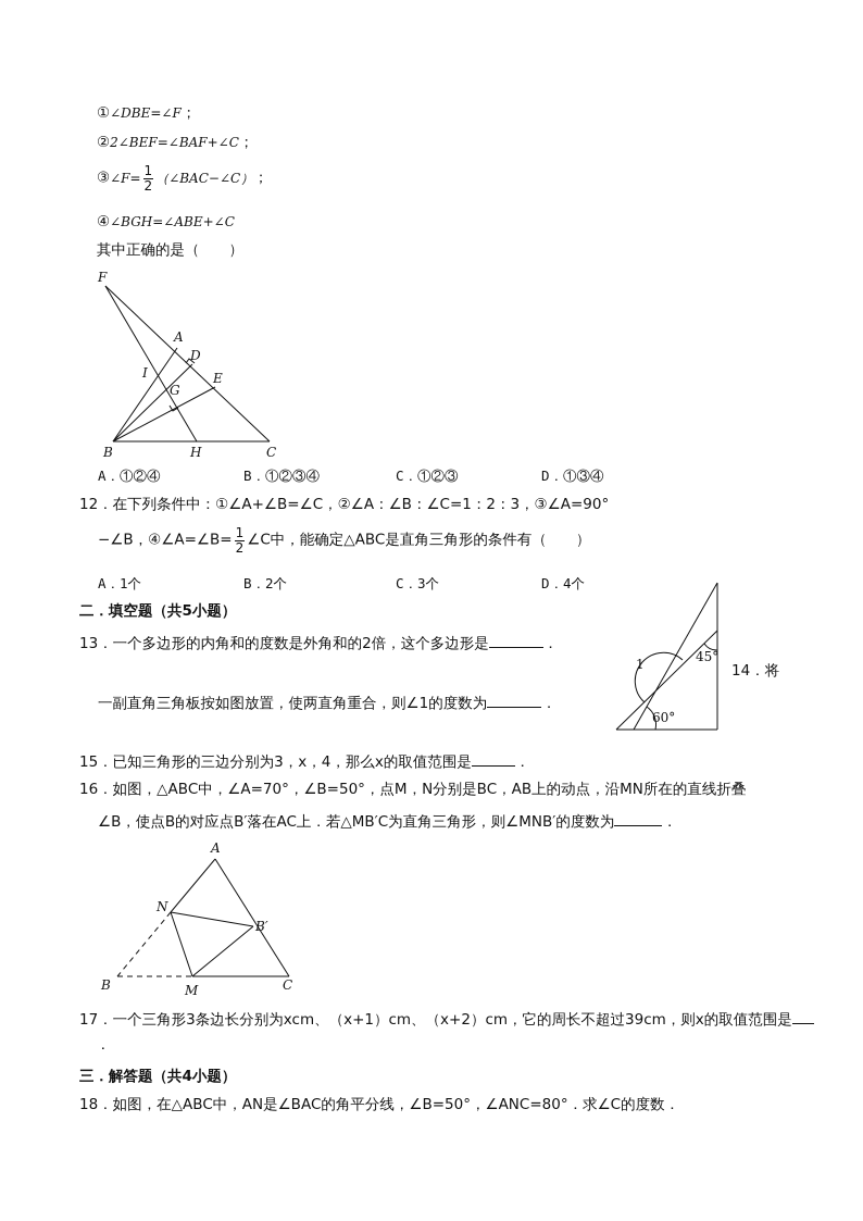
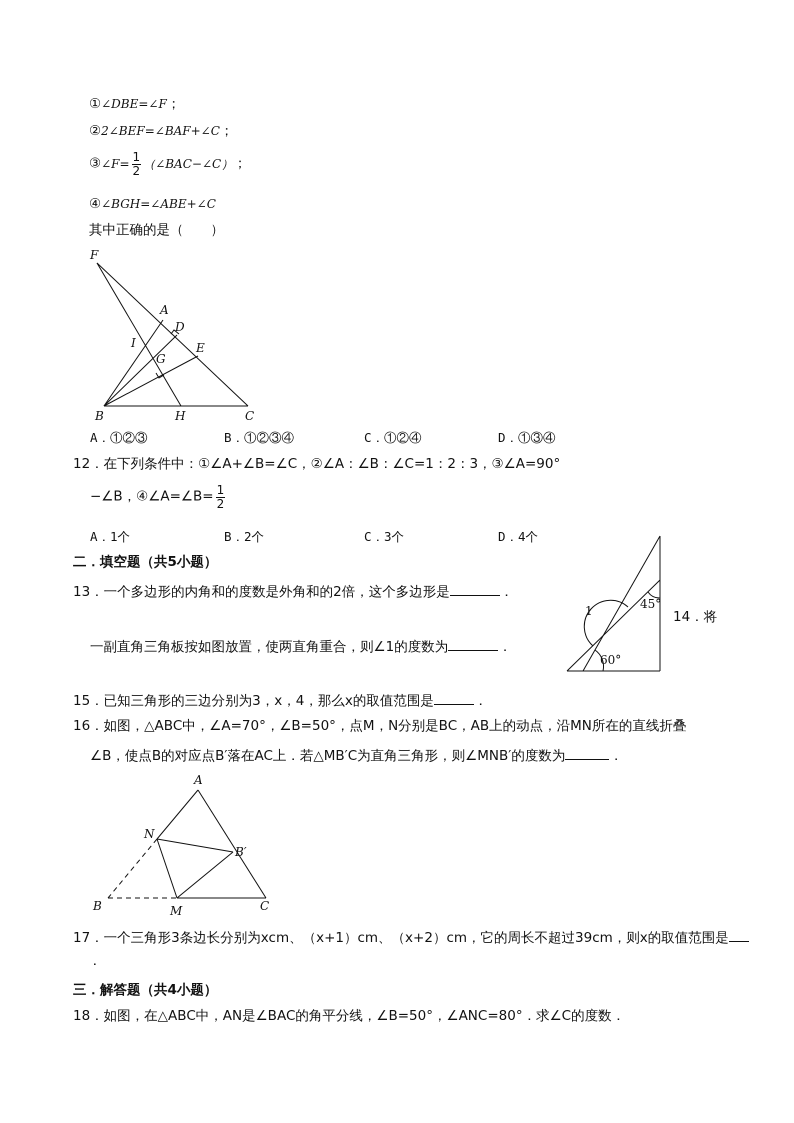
  ①∠DBE=∠F；
  ②2∠BEF=∠BAF+∠C；
  ③∠F=
  1
  2
  （∠BAC−∠C）；
  ④∠BGH=∠ABE+∠C
  其中正确的是（ ）
  F
  A
  D
  I
  G
  E
  B
  H
  C
- A．①②④
+ A．①②③
  B．①②③④
- C．①②③
+ C．①②④
  D．①③④
  12．在下列条件中：①∠A+∠B=∠C，②∠A：∠B：∠C=1：2：3，③∠A=90°
  −∠B，④∠A=∠B=
  1
  2
- ∠C中，能确定△ABC是直角三角形的条件有（ ）
  A．1个
  B．2个
  C．3个
  D．4个
  二．填空题（共5小题）
  13．一个多边形的内角和的度数是外角和的2倍，这个多边形是 ．
  一副直角三角板按如图放置，使两直角重合，则∠1的度数为 ．
  14．将
  1
  45°
  60°
  15．已知三角形的三边分别为3，x，4，那么x的取值范围是 ．
  16．如图，△ABC中，∠A=70°，∠B=50°，点M，N分别是BC，AB上的动点，沿MN所在的直线折叠
  ∠B，使点B的对应点B′落在AC上．若△MB′C为直角三角形，则∠MNB′的度数为 ．
  A
  N
  B′
  B
  M
  C
  17．一个三角形3条边长分别为xcm、（x+1）cm、（x+2）cm，它的周长不超过39cm，则x的取值范围是
  ．
  三．解答题（共4小题）
  18．如图，在△ABC中，AN是∠BAC的角平分线，∠B=50°，∠ANC=80°．求∠C的度数．
